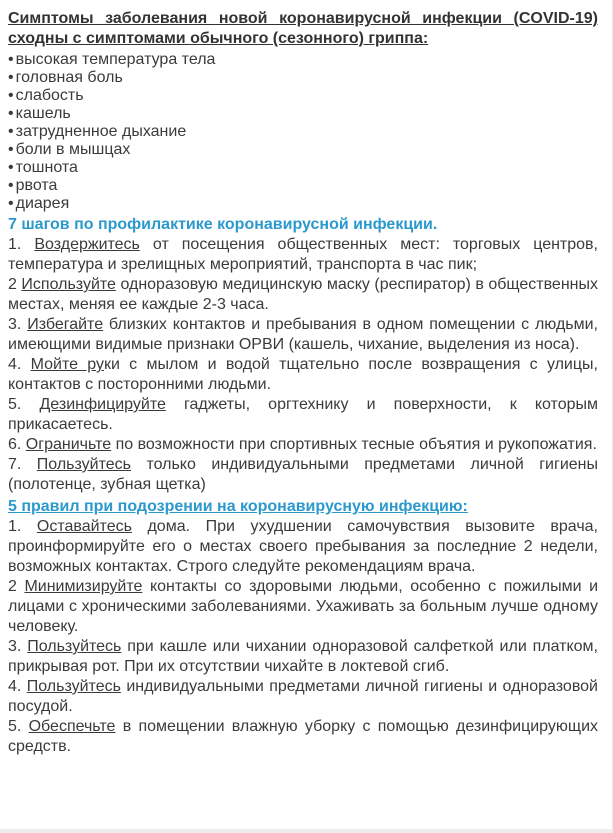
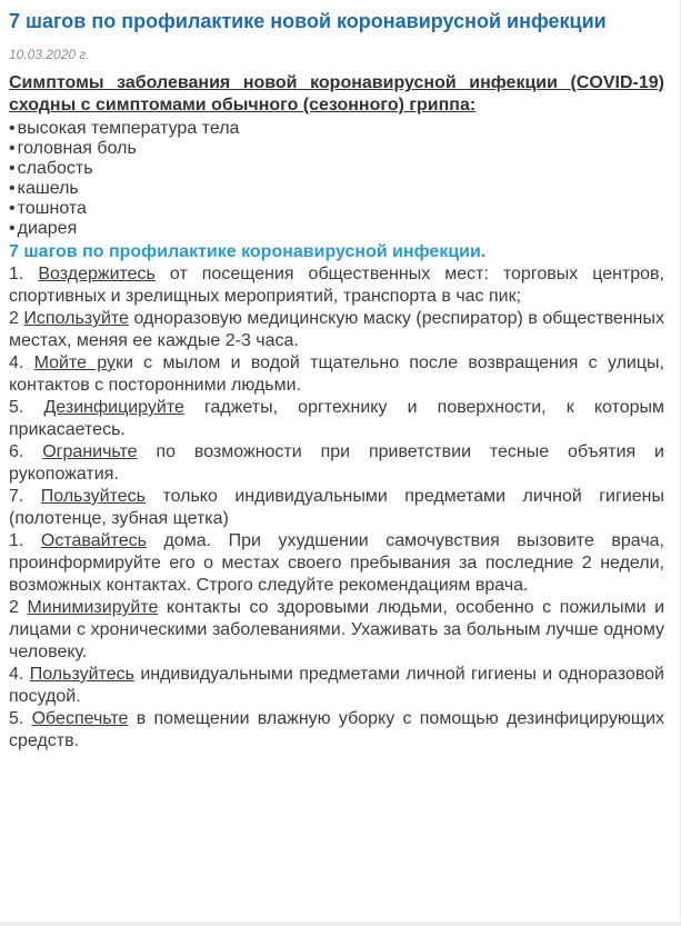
+ 7 шагов по профилактике новой коронавирусной инфекции
+ 10.03.2020 г.
  Симптомы заболевания новой коронавирусной инфекции (COVID-19) сходны с симптомами обычного (сезонного) гриппа:
  •высокая температура тела
  •головная боль
  •слабость
  •кашель
- •затрудненное дыхание
- •боли в мышцах
  •тошнота
- •рвота
  •диарея
  7 шагов по профилактике коронавирусной инфекции.
- 1. Воздержитесь от посещения общественных мест: торговых центров, температура и зрелищных мероприятий, транспорта в час пик;
+ 1. Воздержитесь от посещения общественных мест: торговых центров, спортивных и зрелищных мероприятий, транспорта в час пик;
  2 Используйте одноразовую медицинскую маску (респиратор) в общественных местах, меняя ее каждые 2-3 часа.
- 3. Избегайте близких контактов и пребывания в одном помещении с людьми, имеющими видимые признаки ОРВИ (кашель, чихание, выделения из носа).
  4. Мойте руки с мылом и водой тщательно после возвращения с улицы, контактов с посторонними людьми.
  5. Дезинфицируйте гаджеты, оргтехнику и поверхности, к которым прикасаетесь.
- 6. Ограничьте по возможности при спортивных тесные объятия и рукопожатия.
+ 6. Ограничьте по возможности при приветствии тесные объятия и рукопожатия.
  7. Пользуйтесь только индивидуальными предметами личной гигиены (полотенце, зубная щетка)
- 5 правил при подозрении на коронавирусную инфекцию:
  1. Оставайтесь дома. При ухудшении самочувствия вызовите врача, проинформируйте его о местах своего пребывания за последние 2 недели, возможных контактах. Строго следуйте рекомендациям врача.
  2 Минимизируйте контакты со здоровыми людьми, особенно с пожилыми и лицами с хроническими заболеваниями. Ухаживать за больным лучше одному человеку.
- 3. Пользуйтесь при кашле или чихании одноразовой салфеткой или платком, прикрывая рот. При их отсутствии чихайте в локтевой сгиб.
  4. Пользуйтесь индивидуальными предметами личной гигиены и одноразовой посудой.
  5. Обеспечьте в помещении влажную уборку с помощью дезинфицирующих средств.
